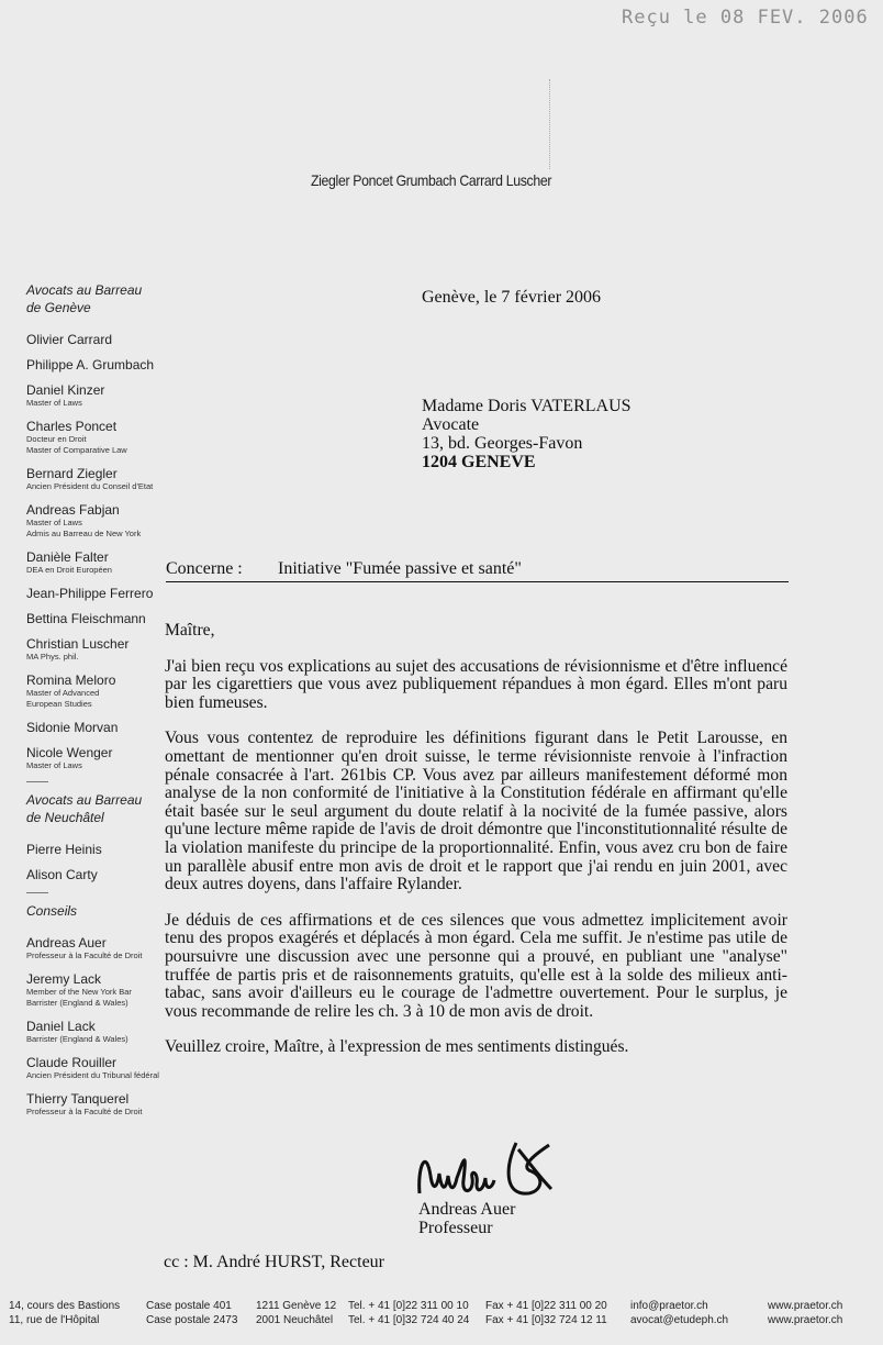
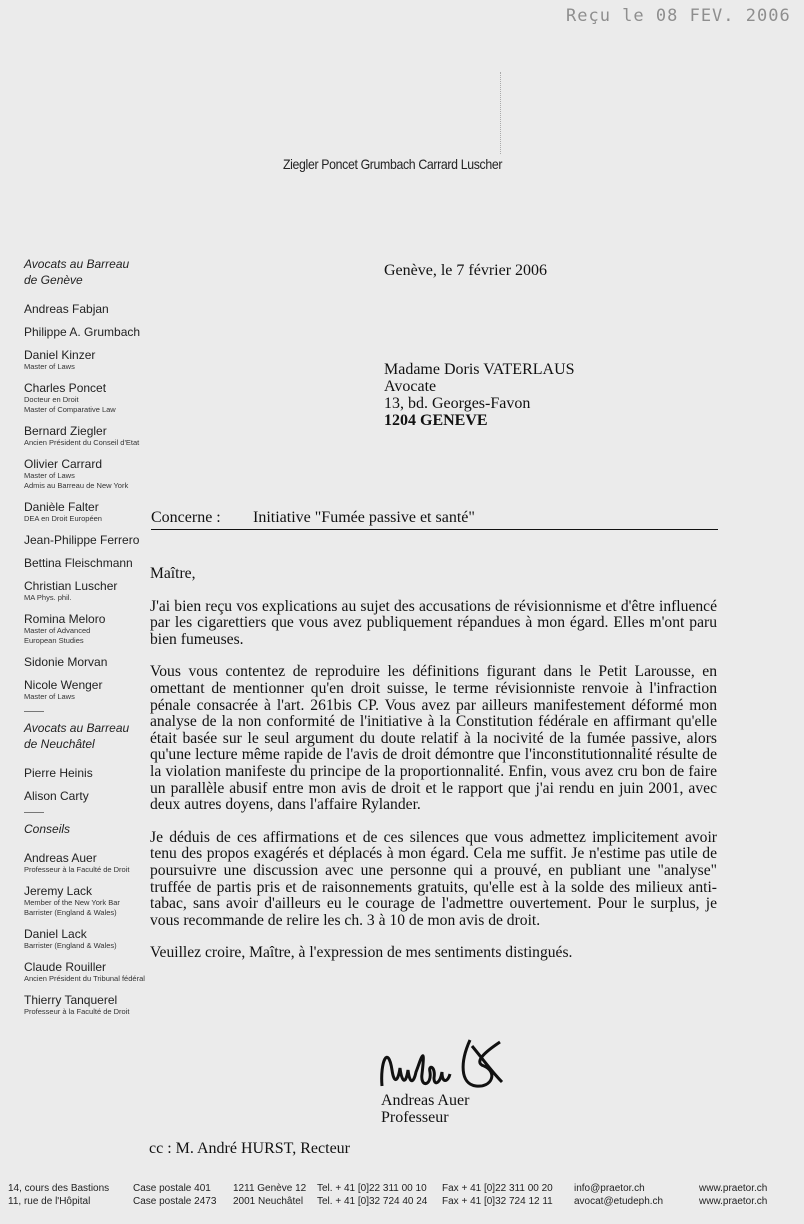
  Reçu le 08 FEV. 2006
  Ziegler Poncet Grumbach Carrard Luscher
  Avocats au Barreau
  de Genève
- Olivier Carrard
+ Andreas Fabjan
  Philippe A. Grumbach
  Daniel Kinzer
  Master of Laws
  Charles Poncet
  Docteur en Droit
  Master of Comparative Law
  Bernard Ziegler
  Ancien Président du Conseil d'Etat
- Andreas Fabjan
+ Olivier Carrard
  Master of Laws
  Admis au Barreau de New York
  Danièle Falter
  DEA en Droit Européen
  Jean-Philippe Ferrero
  Bettina Fleischmann
  Christian Luscher
  MA Phys. phil.
  Romina Meloro
  Master of Advanced
  European Studies
  Sidonie Morvan
  Nicole Wenger
  Master of Laws
  Avocats au Barreau
  de Neuchâtel
  Pierre Heinis
  Alison Carty
  Conseils
  Andreas Auer
  Professeur à la Faculté de Droit
  Jeremy Lack
  Member of the New York Bar
  Barrister (England & Wales)
  Daniel Lack
  Barrister (England & Wales)
  Claude Rouiller
  Ancien Président du Tribunal fédéral
  Thierry Tanquerel
  Professeur à la Faculté de Droit
  Genève, le 7 février 2006
  Madame Doris VATERLAUS
  Avocate
  13, bd. Georges-Favon
  1204 GENEVE
  Concerne : Initiative "Fumée passive et santé"
  Maître,
  J'ai bien reçu vos explications au sujet des accusations de révisionnisme et d'être influencé par les cigarettiers que vous avez publiquement répandues à mon égard. Elles m'ont paru bien fumeuses.
  Vous vous contentez de reproduire les définitions figurant dans le Petit Larousse, en omettant de mentionner qu'en droit suisse, le terme révisionniste renvoie à l'infraction pénale consacrée à l'art. 261bis CP. Vous avez par ailleurs manifestement déformé mon analyse de la non conformité de l'initiative à la Constitution fédérale en affirmant qu'elle était basée sur le seul argument du doute relatif à la nocivité de la fumée passive, alors qu'une lecture même rapide de l'avis de droit démontre que l'inconstitutionnalité résulte de la violation manifeste du principe de la proportionnalité. Enfin, vous avez cru bon de faire un parallèle abusif entre mon avis de droit et le rapport que j'ai rendu en juin 2001, avec deux autres doyens, dans l'affaire Rylander.
  Je déduis de ces affirmations et de ces silences que vous admettez implicitement avoir tenu des propos exagérés et déplacés à mon égard. Cela me suffit. Je n'estime pas utile de poursuivre une discussion avec une personne qui a prouvé, en publiant une "analyse" truffée de partis pris et de raisonnements gratuits, qu'elle est à la solde des milieux anti-tabac, sans avoir d'ailleurs eu le courage de l'admettre ouvertement. Pour le surplus, je vous recommande de relire les ch. 3 à 10 de mon avis de droit.
  Veuillez croire, Maître, à l'expression de mes sentiments distingués.
  Andreas Auer
  Professeur
  cc : M. André HURST, Recteur
  14, cours des Bastions
  Case postale 401
  1211 Genève 12
  Tel. + 41 [0]22 311 00 10
  Fax + 41 [0]22 311 00 20
  info@praetor.ch
  www.praetor.ch
  11, rue de l'Hôpital
  Case postale 2473
  2001 Neuchâtel
  Tel. + 41 [0]32 724 40 24
  Fax + 41 [0]32 724 12 11
  avocat@etudeph.ch
  www.praetor.ch
